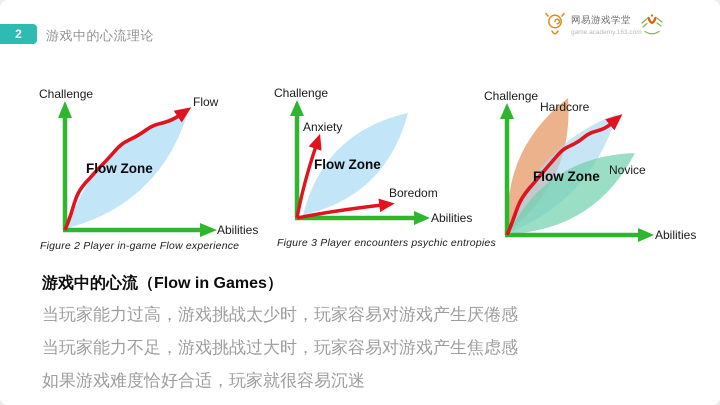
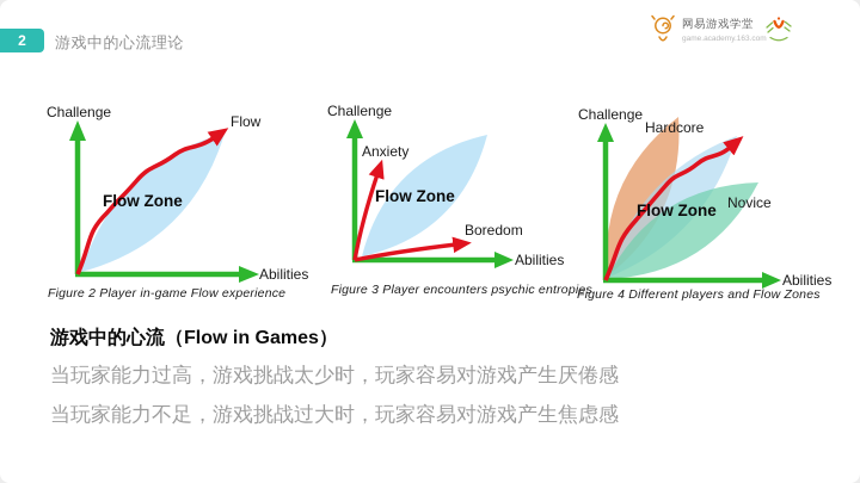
  2
  游戏中的心流理论
  网易游戏学堂
  Challenge
  Abilities
  Flow
  Flow Zone
  Figure 2 Player in-game Flow experience
  Challenge
  Abilities
  Anxiety
  Boredom
  Flow Zone
  Figure 3 Player encounters psychic entropies
  Challenge
  Abilities
  Hardcore
  Novice
  Flow Zone
+ Figure 4 Different players and Flow Zones
  游戏中的心流（Flow in Games）
  当玩家能力过高，游戏挑战太少时，玩家容易对游戏产生厌倦感
  当玩家能力不足，游戏挑战过大时，玩家容易对游戏产生焦虑感
- 如果游戏难度恰好合适，玩家就很容易沉迷
